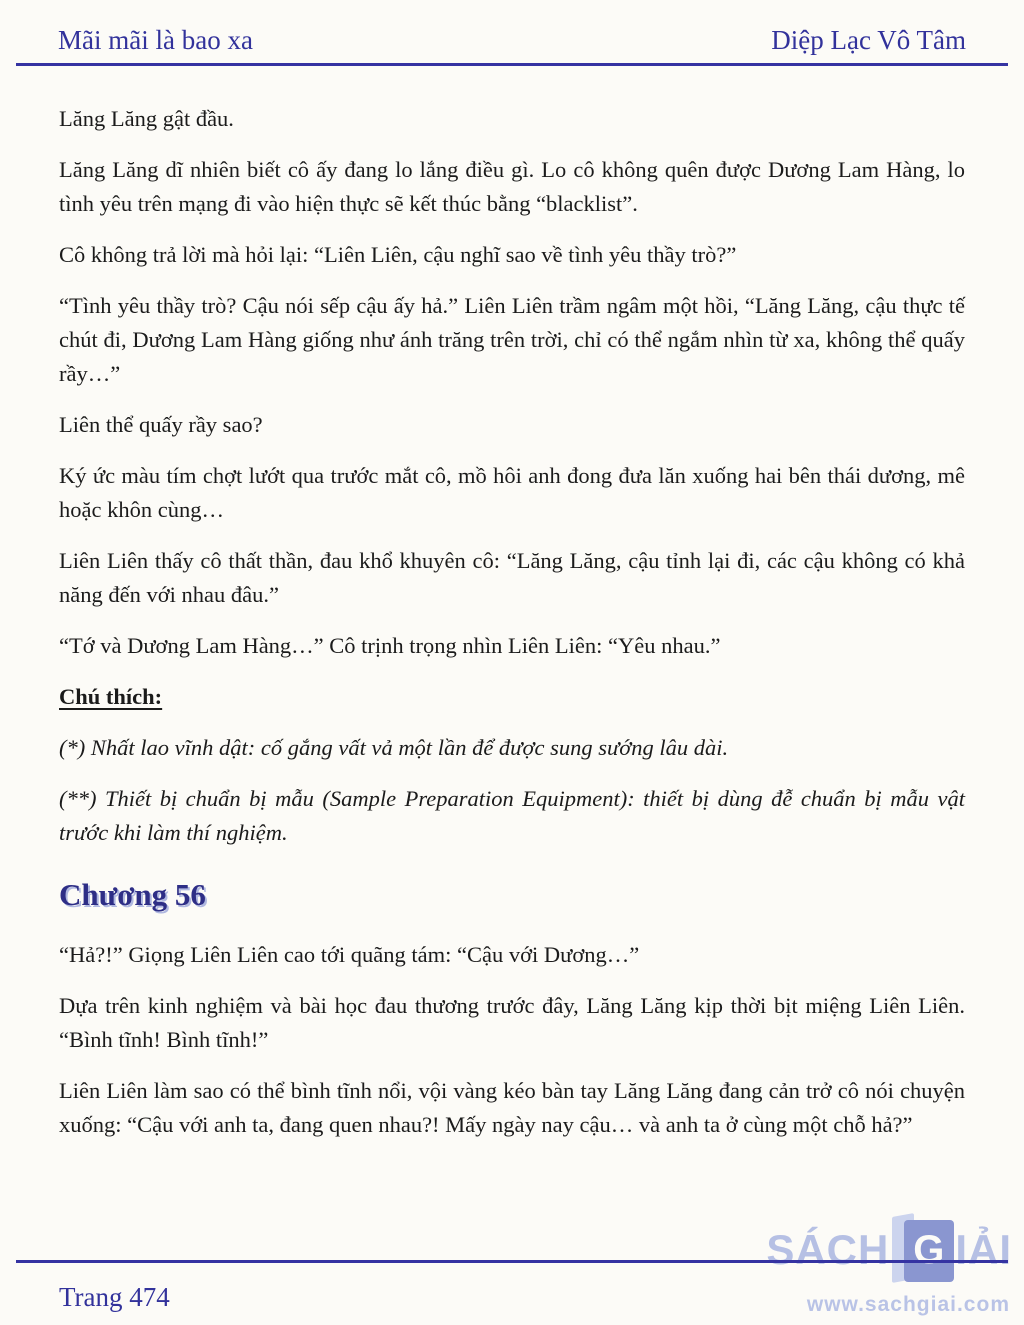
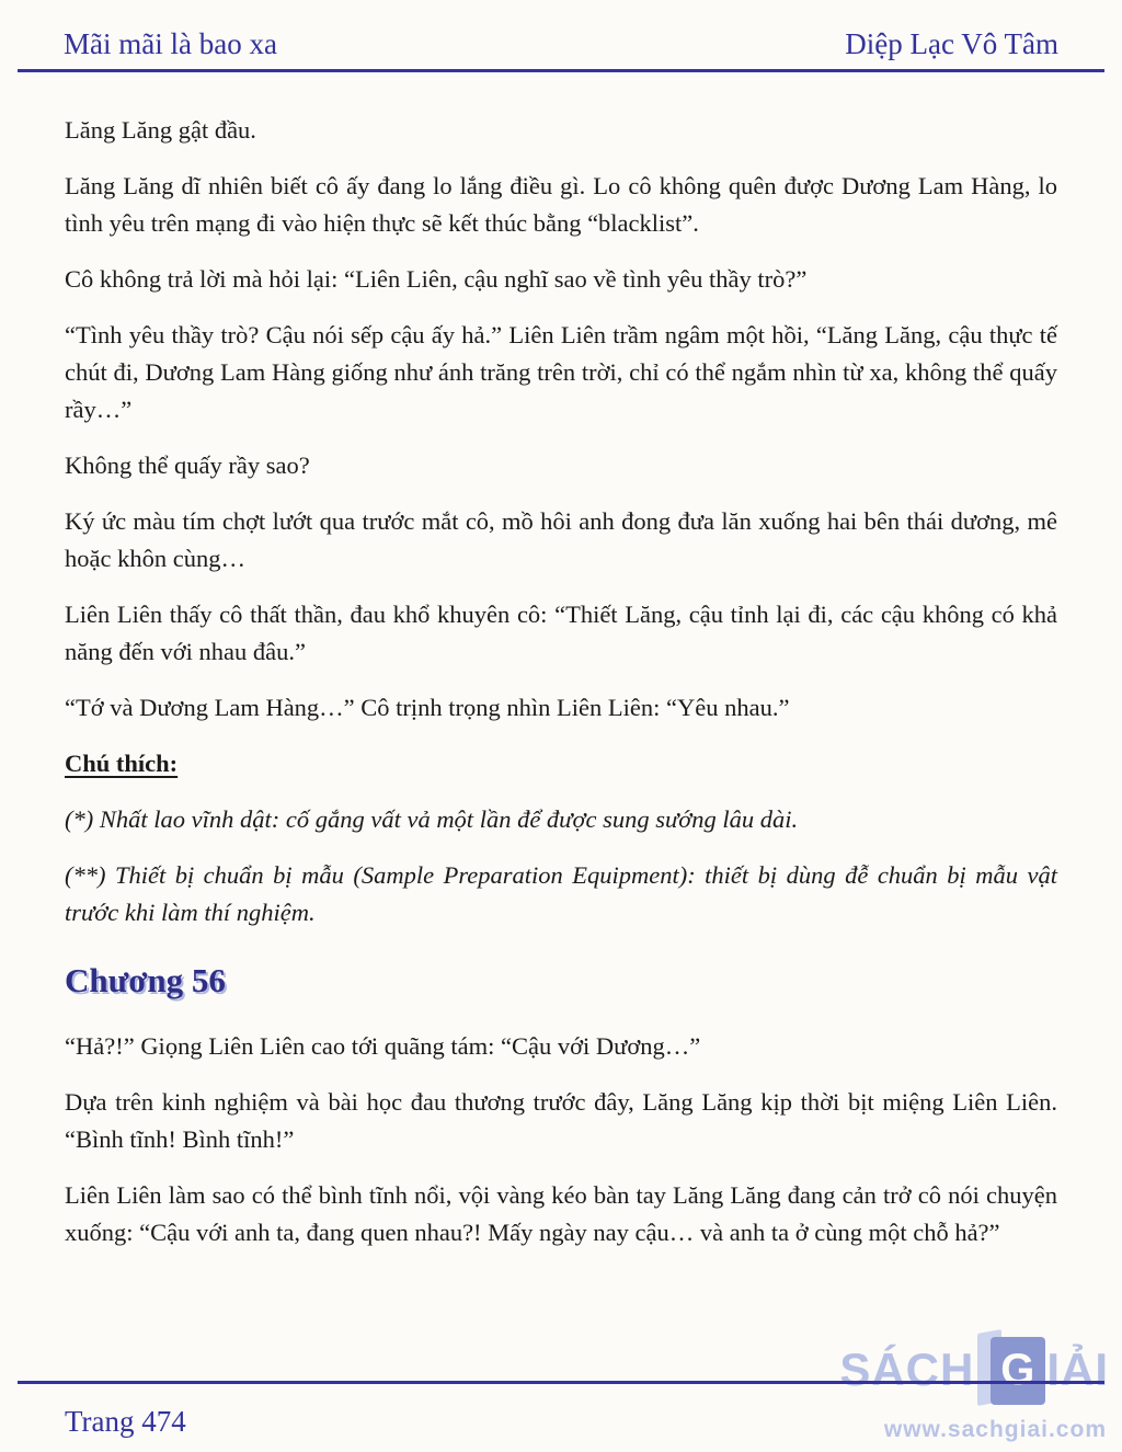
  Mãi mãi là bao xa
  Diệp Lạc Vô Tâm
  Lăng Lăng gật đầu.
  Lăng Lăng dĩ nhiên biết cô ấy đang lo lắng điều gì. Lo cô không quên được Dương Lam Hàng, lo tình yêu trên mạng đi vào hiện thực sẽ kết thúc bằng “blacklist”.
  Cô không trả lời mà hỏi lại: “Liên Liên, cậu nghĩ sao về tình yêu thầy trò?”
  “Tình yêu thầy trò? Cậu nói sếp cậu ấy hả.” Liên Liên trầm ngâm một hồi, “Lăng Lăng, cậu thực tế chút đi, Dương Lam Hàng giống như ánh trăng trên trời, chỉ có thể ngắm nhìn từ xa, không thể quấy rầy…”
- Liên thể quấy rầy sao?
+ Không thể quấy rầy sao?
  Ký ức màu tím chợt lướt qua trước mắt cô, mồ hôi anh đong đưa lăn xuống hai bên thái dương, mê hoặc khôn cùng…
- Liên Liên thấy cô thất thần, đau khổ khuyên cô: “Lăng Lăng, cậu tỉnh lại đi, các cậu không có khả năng đến với nhau đâu.”
+ Liên Liên thấy cô thất thần, đau khổ khuyên cô: “Thiết Lăng, cậu tỉnh lại đi, các cậu không có khả năng đến với nhau đâu.”
  “Tớ và Dương Lam Hàng…” Cô trịnh trọng nhìn Liên Liên: “Yêu nhau.”
  Chú thích:
  (*) Nhất lao vĩnh dật: cố gắng vất vả một lần để được sung sướng lâu dài.
  (**) Thiết bị chuẩn bị mẫu (Sample Preparation Equipment): thiết bị dùng đễ chuẩn bị mẫu vật trước khi làm thí nghiệm.
  Chương 56
  “Hả?!” Giọng Liên Liên cao tới quãng tám: “Cậu với Dương…”
  Dựa trên kinh nghiệm và bài học đau thương trước đây, Lăng Lăng kịp thời bịt miệng Liên Liên. “Bình tĩnh! Bình tĩnh!”
  Liên Liên làm sao có thể bình tĩnh nổi, vội vàng kéo bàn tay Lăng Lăng đang cản trở cô nói chuyện xuống: “Cậu với anh ta, đang quen nhau?! Mấy ngày nay cậu… và anh ta ở cùng một chỗ hả?”
  SÁCH
  G
  IẢI
  www.sachgiai.com
  Trang 474
